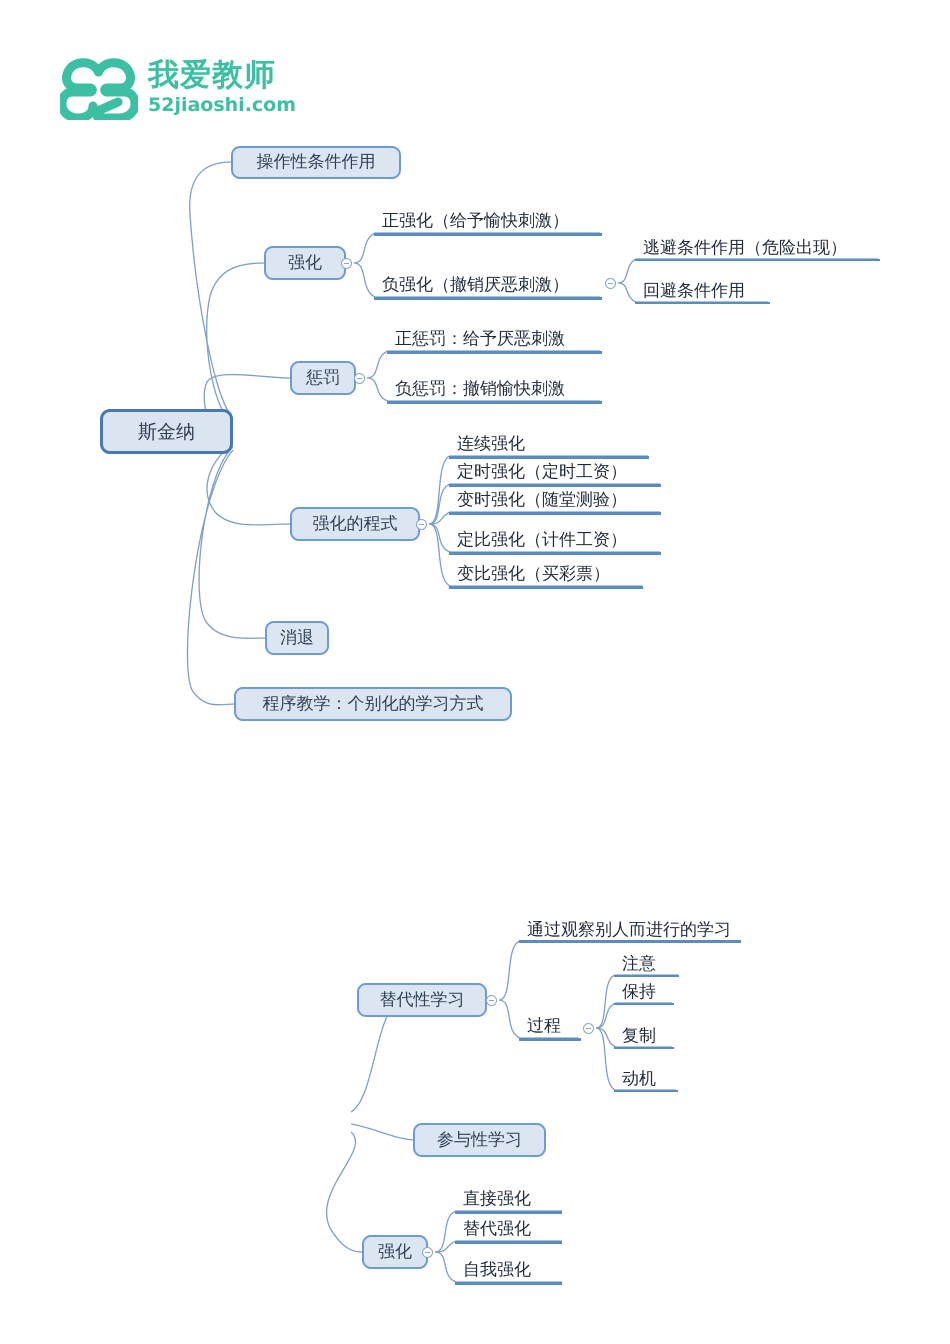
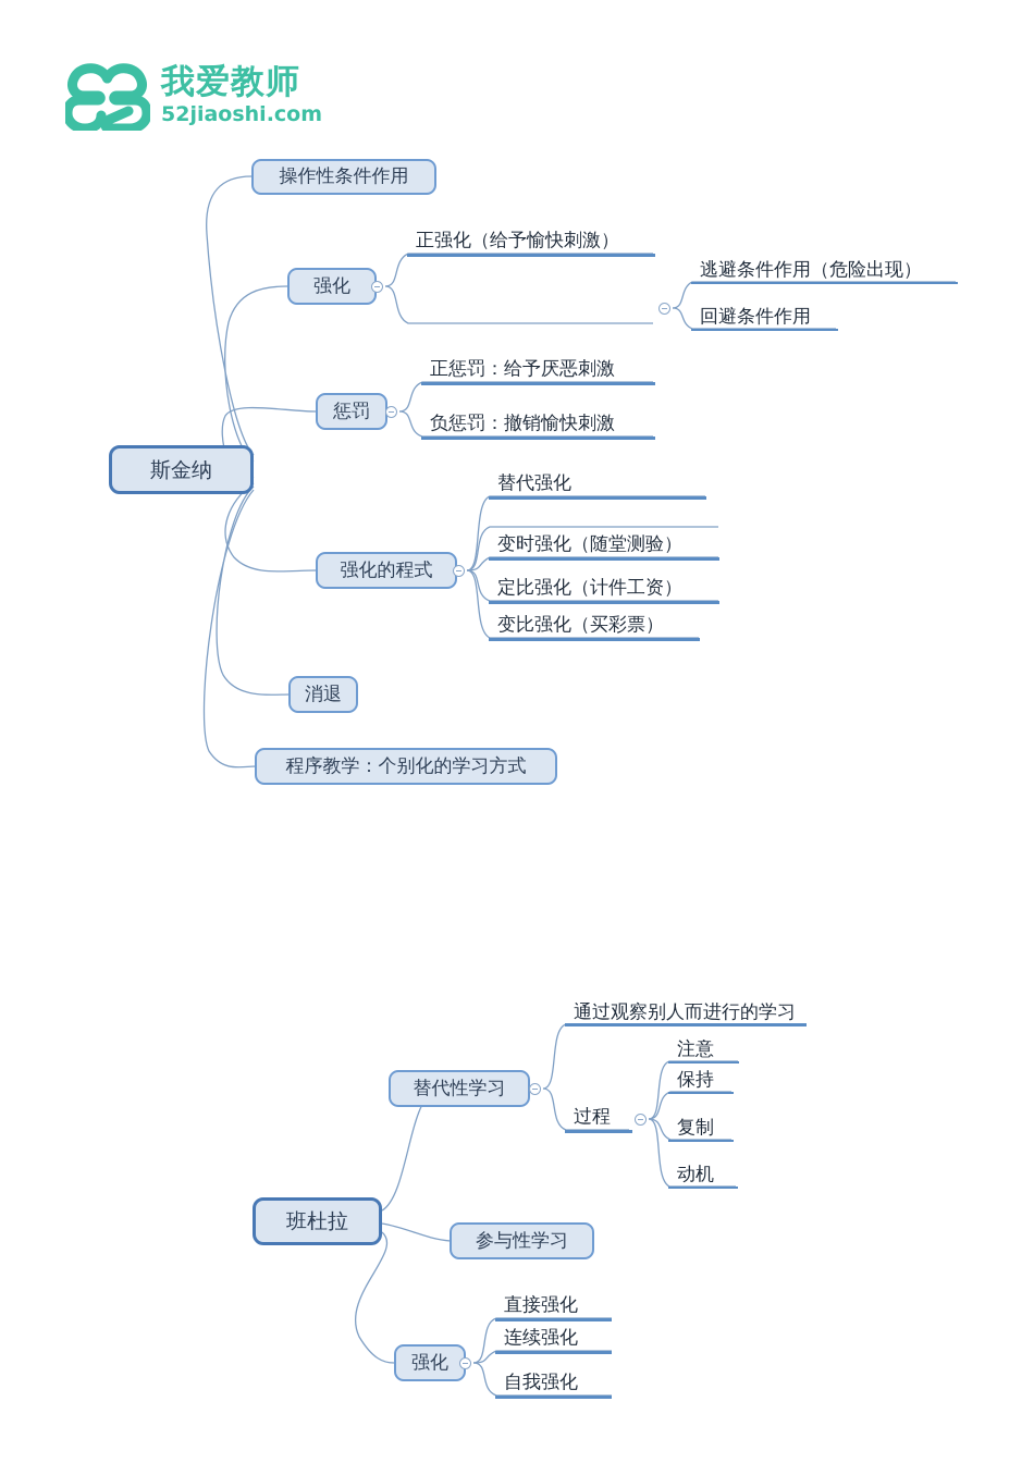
  我爱教师
  52jiaoshi.com
  斯金纳
  操作性条件作用
  强化
  正强化（给予愉快刺激）
- 负强化（撤销厌恶刺激）
  逃避条件作用（危险出现）
  回避条件作用
  惩罚
  正惩罚：给予厌恶刺激
  负惩罚：撤销愉快刺激
  强化的程式
- 连续强化
+ 替代强化
- 定时强化（定时工资）
  变时强化（随堂测验）
  定比强化（计件工资）
  变比强化（买彩票）
  消退
  程序教学：个别化的学习方式
+ 班杜拉
  替代性学习
  通过观察别人而进行的学习
  过程
  注意
  保持
  复制
  动机
  参与性学习
  强化
  直接强化
- 替代强化
+ 连续强化
  自我强化
